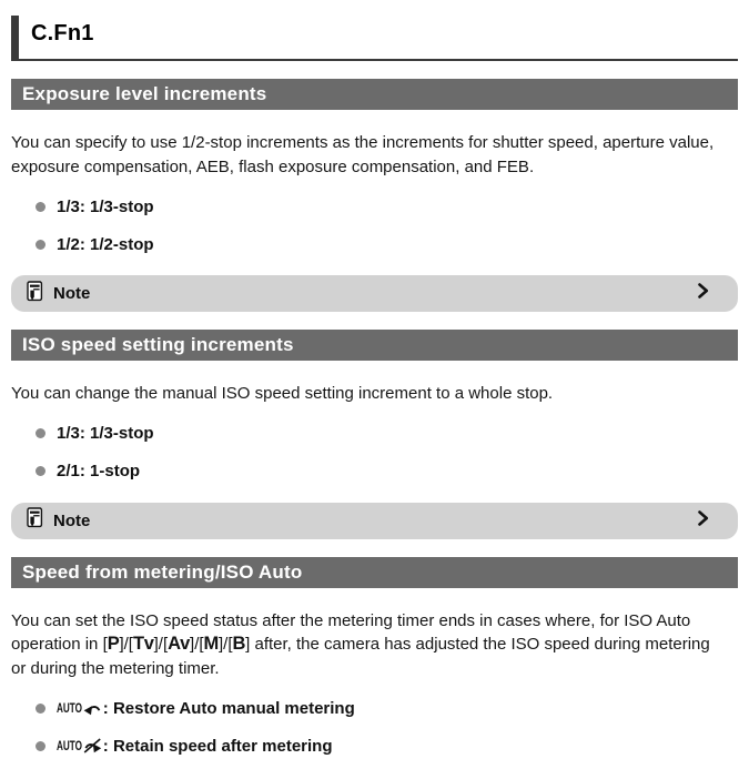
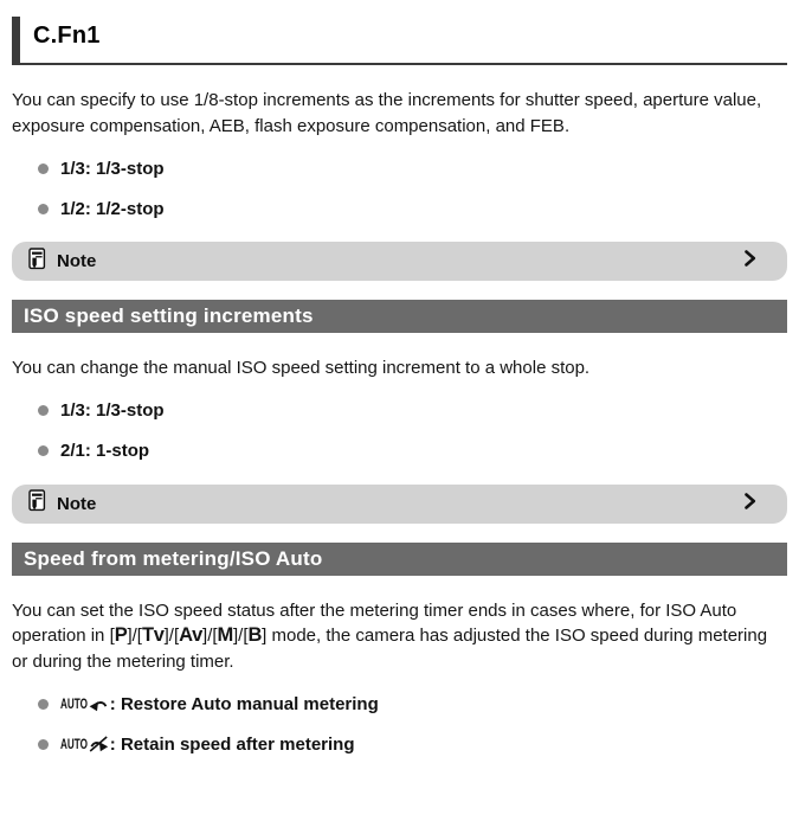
  C.Fn1
- Exposure level increments
- You can specify to use 1/2-stop increments as the increments for shutter speed, aperture value, exposure compensation, AEB, flash exposure compensation, and FEB.
+ You can specify to use 1/8-stop increments as the increments for shutter speed, aperture value, exposure compensation, AEB, flash exposure compensation, and FEB.
  1/3: 1/3-stop
  1/2: 1/2-stop
  Note
  ISO speed setting increments
  You can change the manual ISO speed setting increment to a whole stop.
  1/3: 1/3-stop
  2/1: 1-stop
  Note
  Speed from metering/ISO Auto
- You can set the ISO speed status after the metering timer ends in cases where, for ISO Auto operation in [P]/[Tv]/[Av]/[M]/[B] after, the camera has adjusted the ISO speed during metering or during the metering timer.
+ You can set the ISO speed status after the metering timer ends in cases where, for ISO Auto operation in [P]/[Tv]/[Av]/[M]/[B] mode, the camera has adjusted the ISO speed during metering or during the metering timer.
  AUTO
  : Restore Auto manual metering
  AUTO
  : Retain speed after metering
